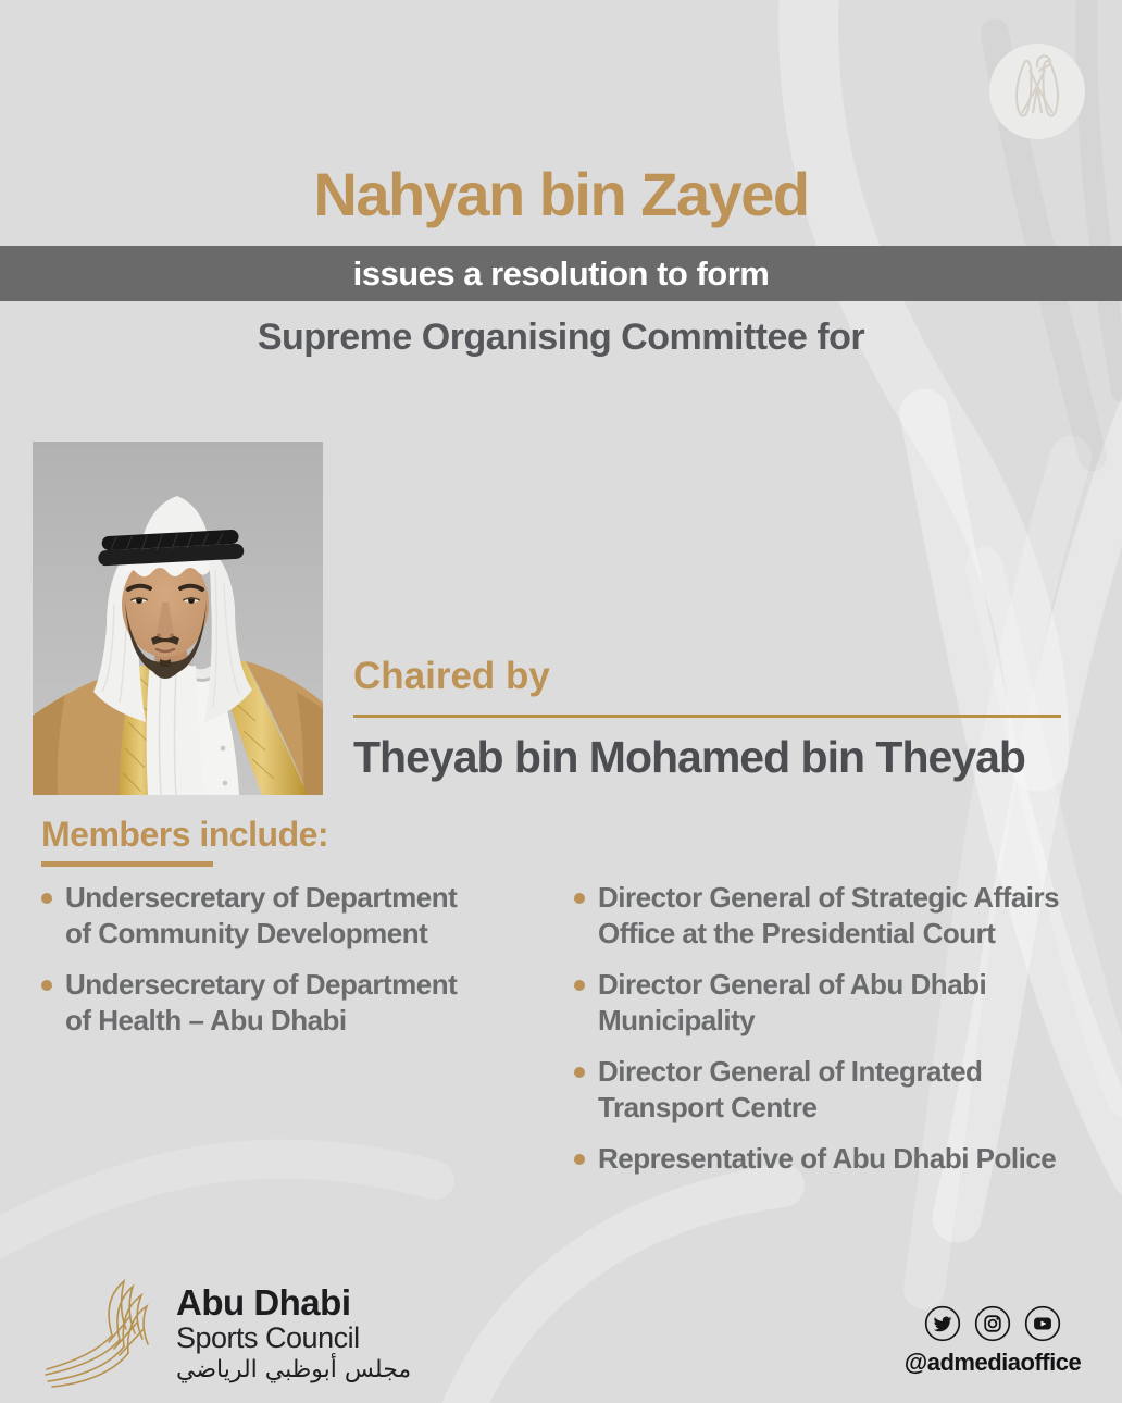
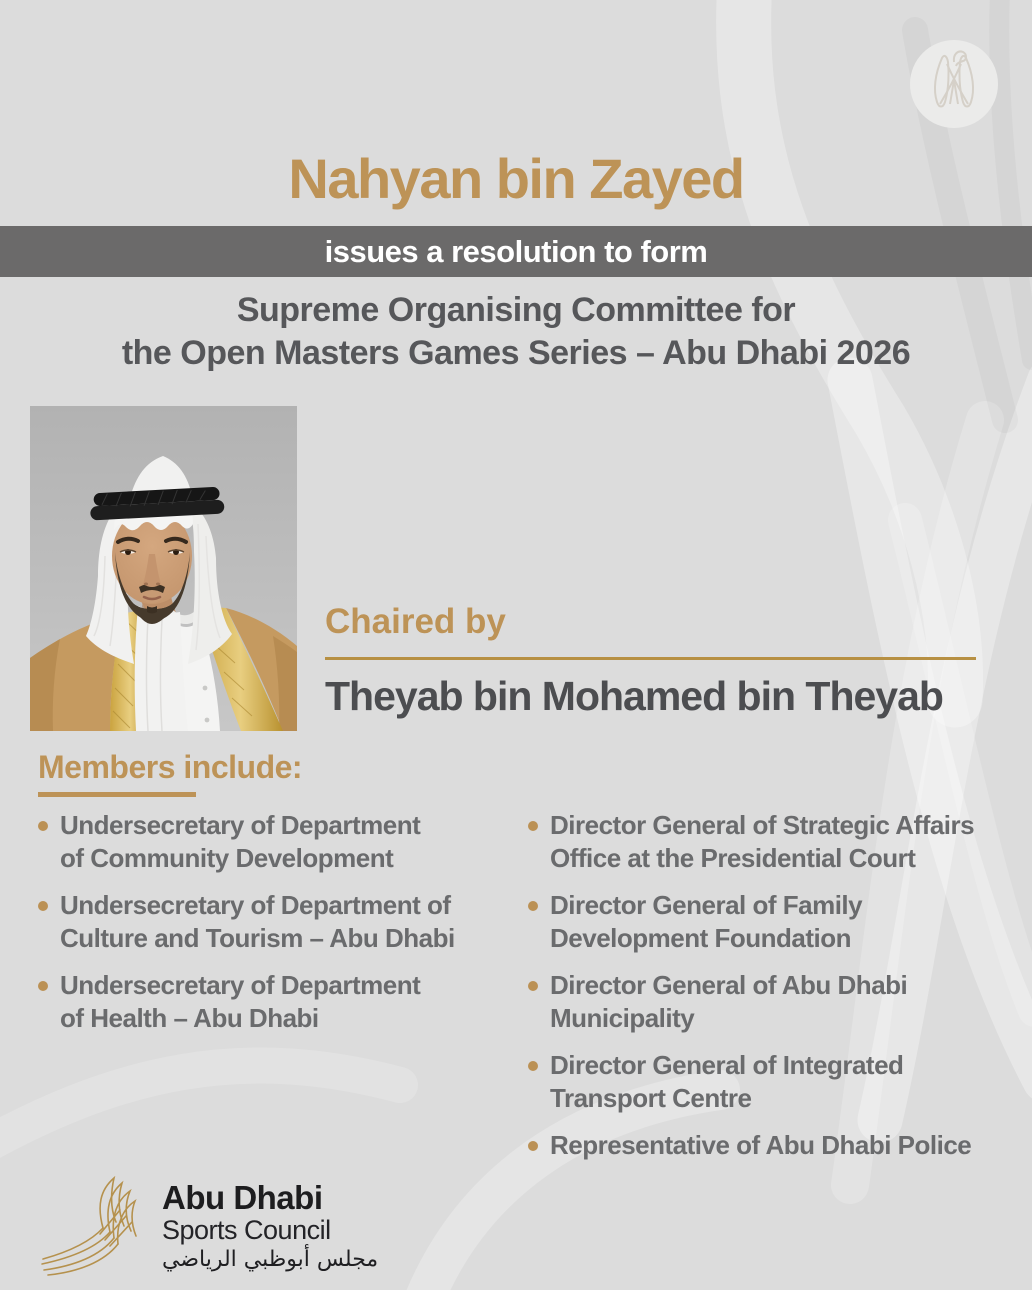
  Nahyan bin Zayed
  issues a resolution to form
  Supreme Organising Committee for
+ the Open Masters Games Series – Abu Dhabi 2026
  Chaired by
  Theyab bin Mohamed bin Theyab
  Members include:
  Undersecretary of Department
  of Community Development
+ Undersecretary of Department of
+ Culture and Tourism – Abu Dhabi
  Undersecretary of Department
  of Health – Abu Dhabi
  Director General of Strategic Affairs
  Office at the Presidential Court
+ Director General of Family
+ Development Foundation
  Director General of Abu Dhabi
  Municipality
  Director General of Integrated
  Transport Centre
  Representative of Abu Dhabi Police
  Abu Dhabi
  Sports Council
  مجلس أبوظبي الرياضي
- @admediaoffice
